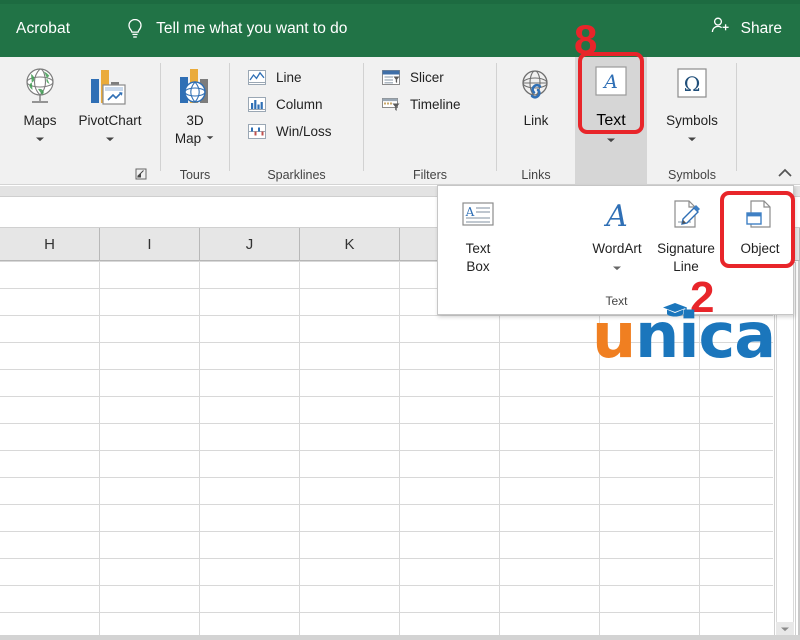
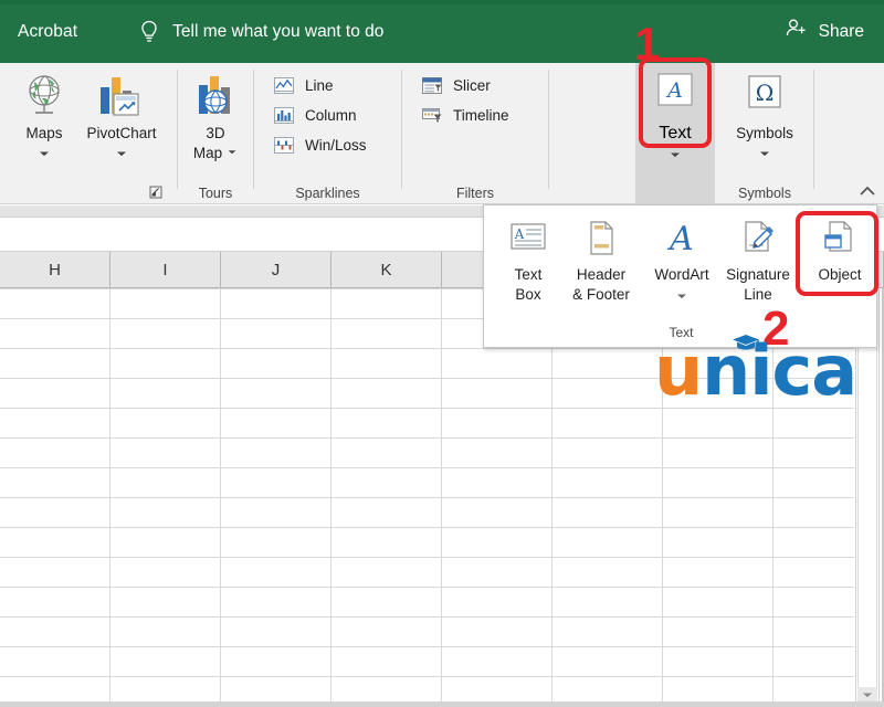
  Acrobat
  Tell me what you want to do
  Share
  Maps
  PivotChart
  3D
  Map
  Tours
  Line
  Column
  Win/Loss
  Sparklines
  Slicer
  Timeline
  Filters
- Link
- Links
  Ω
  Symbols
  Symbols
  A
  Text
- 8
+ 1
  H
  I
  J
  K
  A
  Text
  Box
+ Header
+ & Footer
  A
  WordArt
  Signature
  Line
  Object
  Text
  2
  unica
